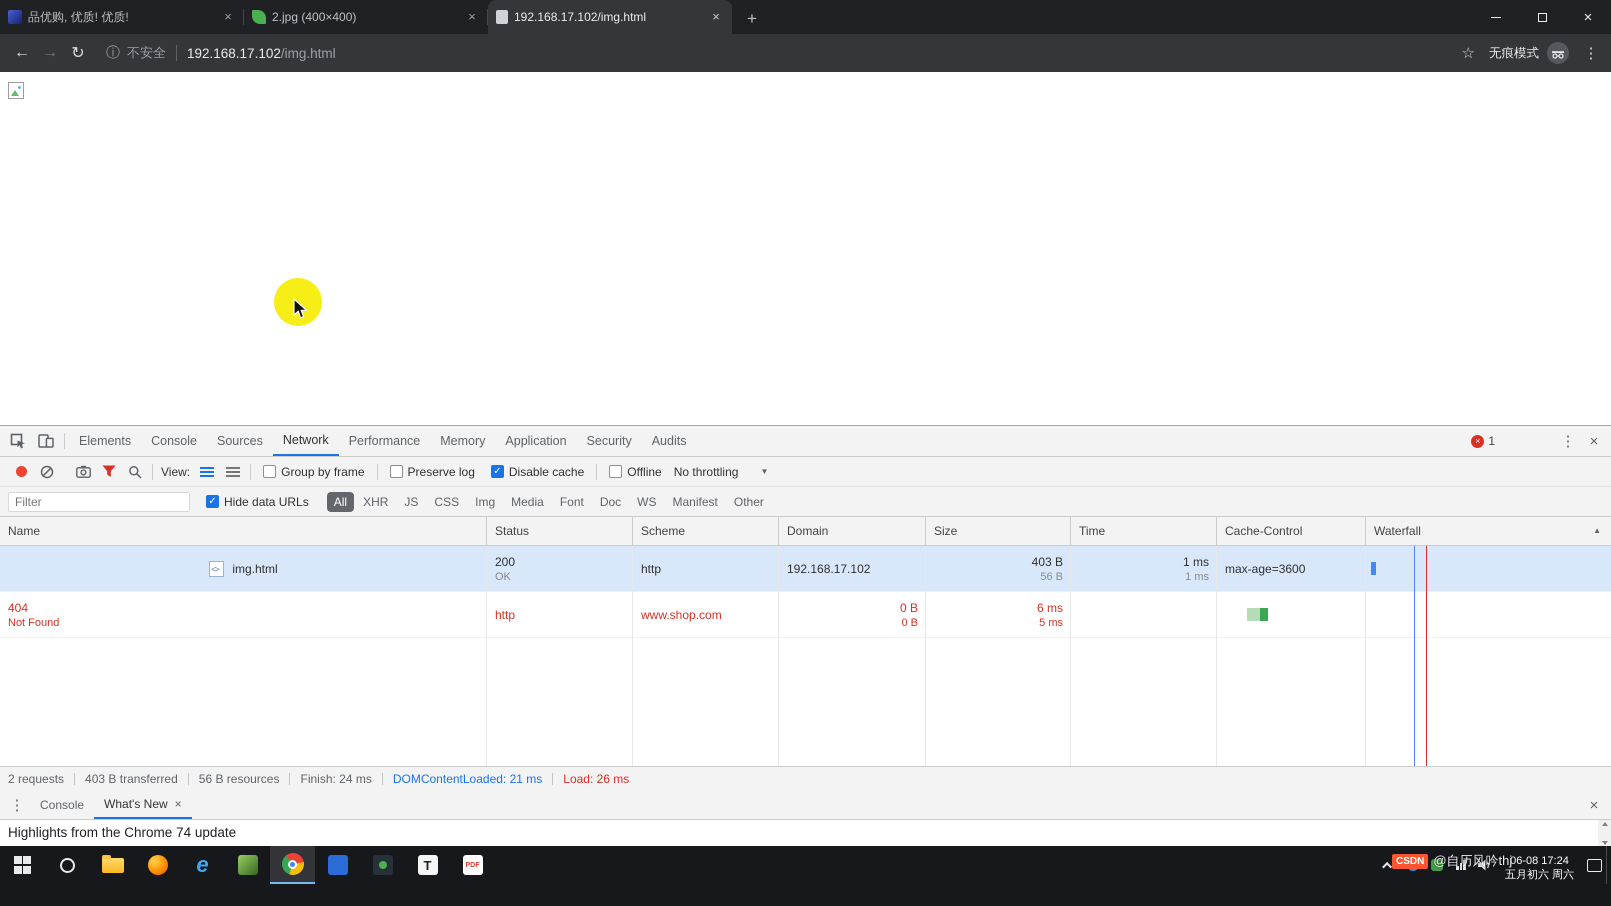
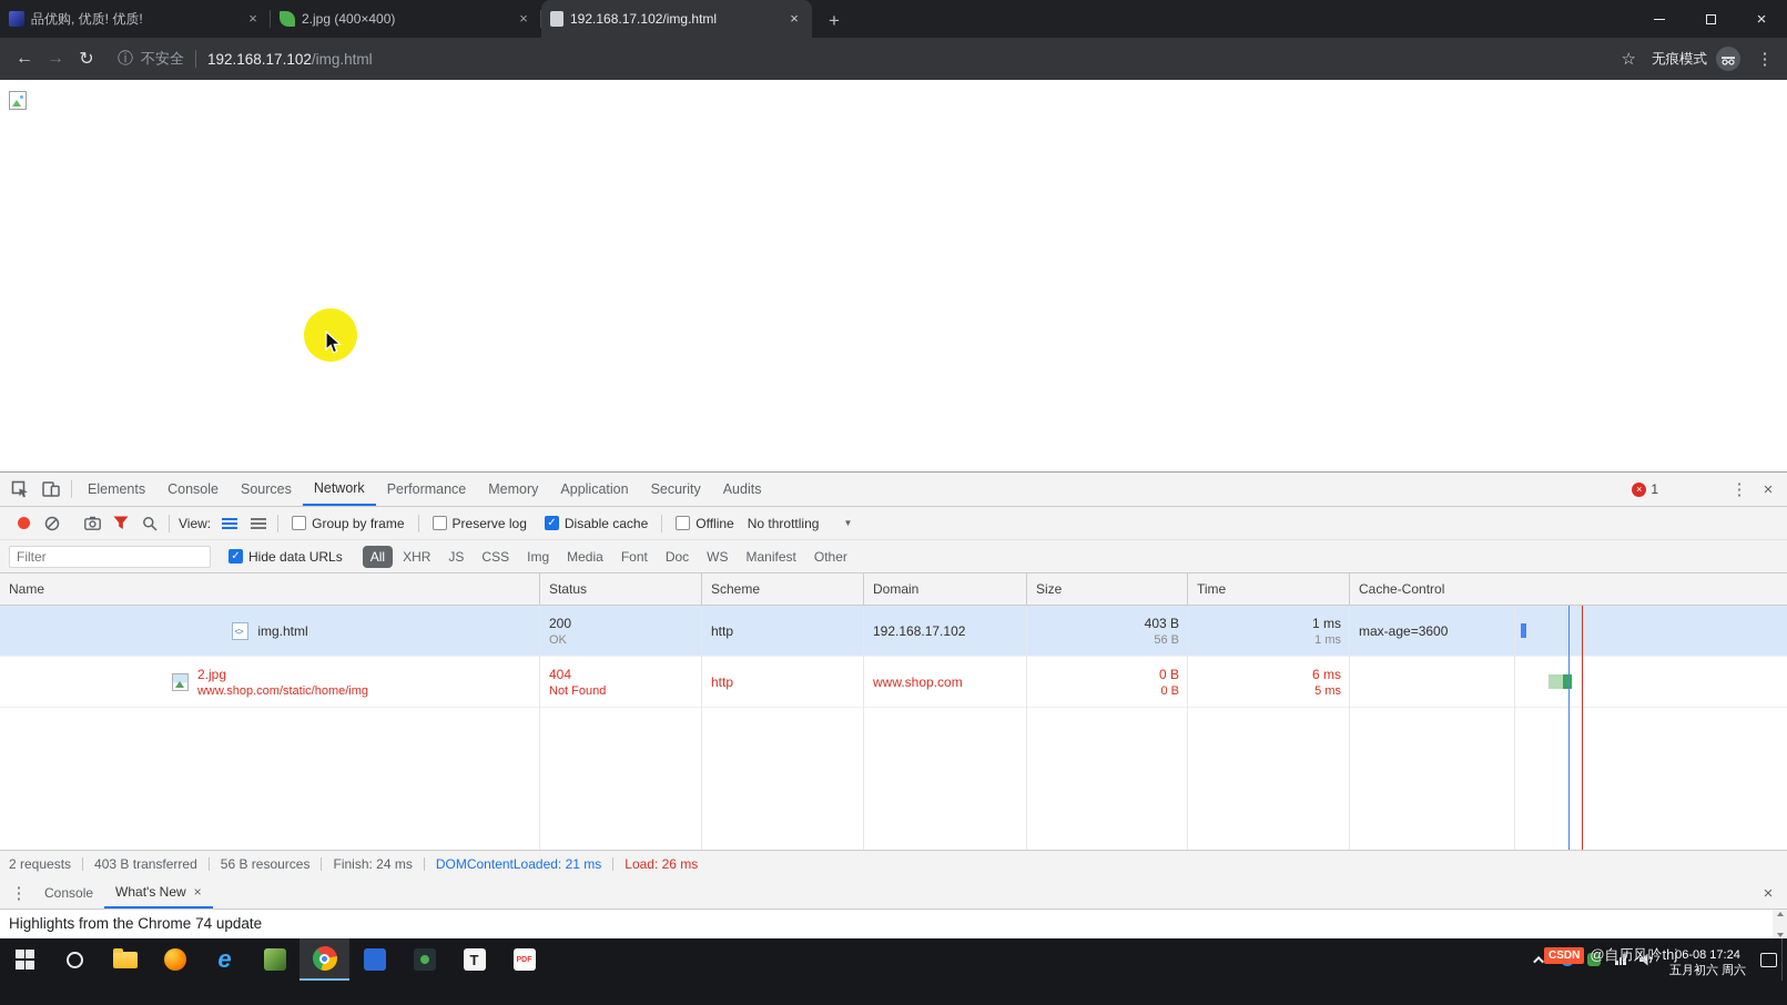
  品优购, 优质! 优质!
  ×
  2.jpg (400×400)
  ×
  192.168.17.102/img.html
  ×
  +
  ×
  ←
  →
  ↻
  ⓘ
  不安全
  192.168.17.102/img.html
  ☆
  无痕模式
  ⋮
  Elements
  Console
  Sources
  Network
  Performance
  Memory
  Application
  Security
  Audits
  ×
  1
  ⋮
  ×
  View:
  Group by frame
  Preserve log
  ✓
  Disable cache
  Offline
  No throttling
  ▼
  Filter
  ✓
  Hide data URLs
  All
  XHR
  JS
  CSS
  Img
  Media
  Font
  Doc
  WS
  Manifest
  Other
  Name
  Status
  Scheme
  Domain
  Size
  Time
  Cache-Control
- Waterfall
- ▲
  img.html
  200
  OK
  http
  192.168.17.102
  403 B
  56 B
  1 ms
  1 ms
  max-age=3600
+ 2.jpg
+ www.shop.com/static/home/img
  404
  Not Found
  http
  www.shop.com
  0 B
  0 B
  6 ms
  5 ms
  2 requests
  403 B transferred
  56 B resources
  Finish: 24 ms
  DOMContentLoaded: 21 ms
  Load: 26 ms
  ⋮
  Console
  What's New
  ×
  ×
  Highlights from the Chrome 74 update
  e
  T
  06-08 17:24
  五月初六 周六
  CSDN
  @自历风吟thj
